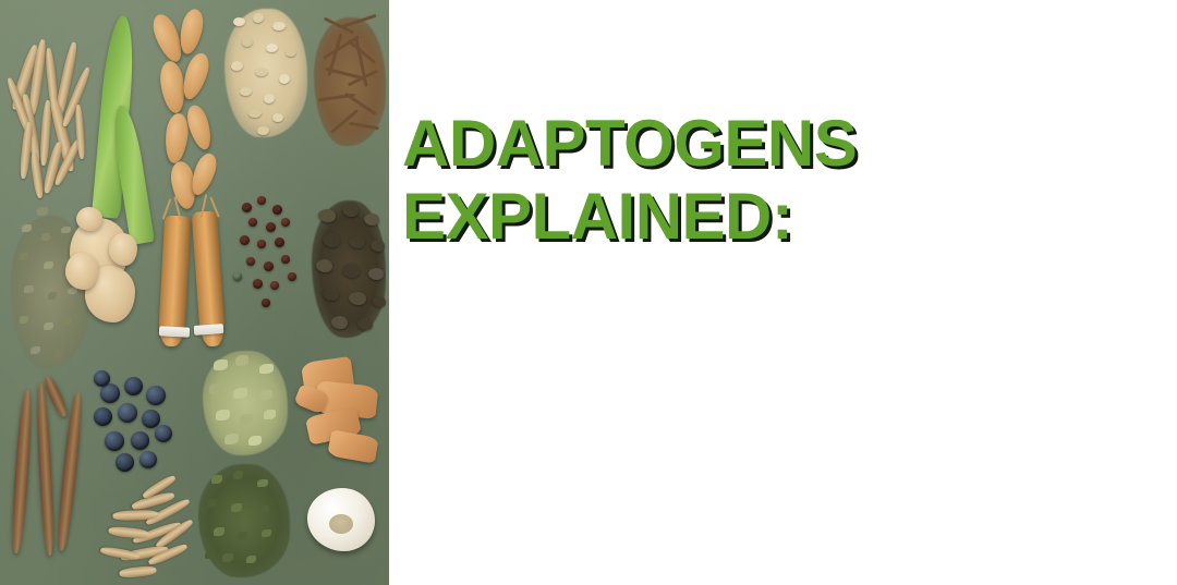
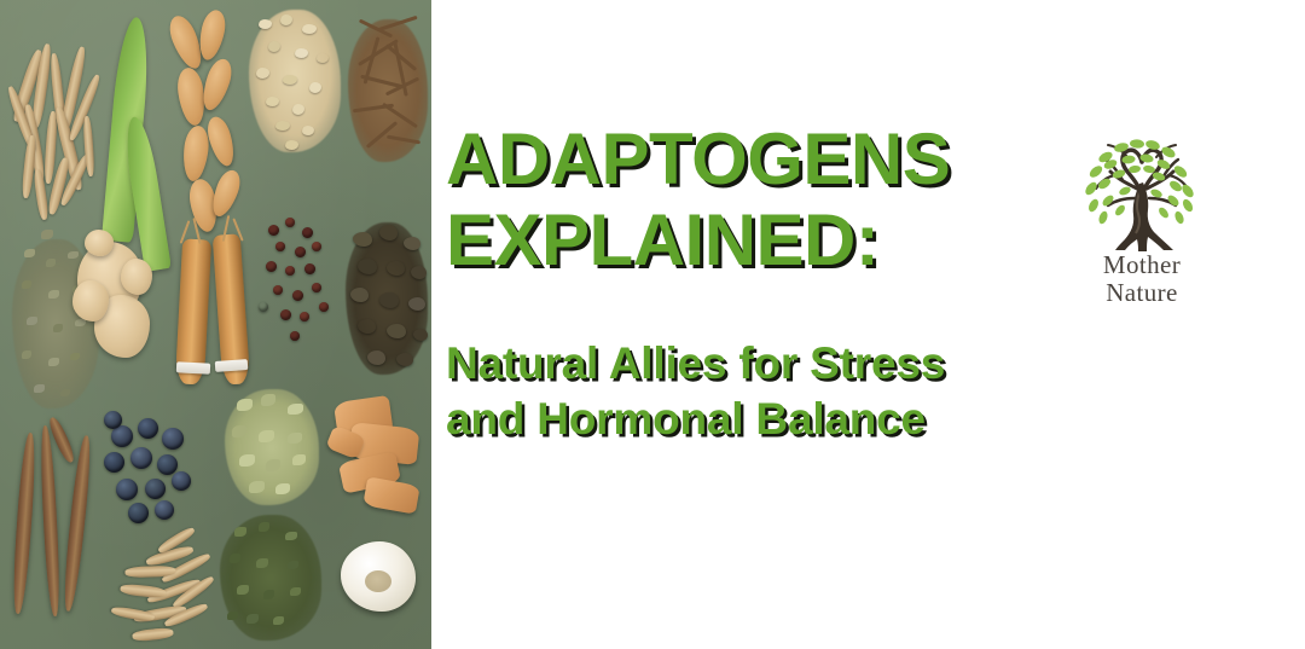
  ADAPTOGENS
  EXPLAINED:
+ Natural Allies for Stress
+ and Hormonal Balance
+ Mother
+ Nature
